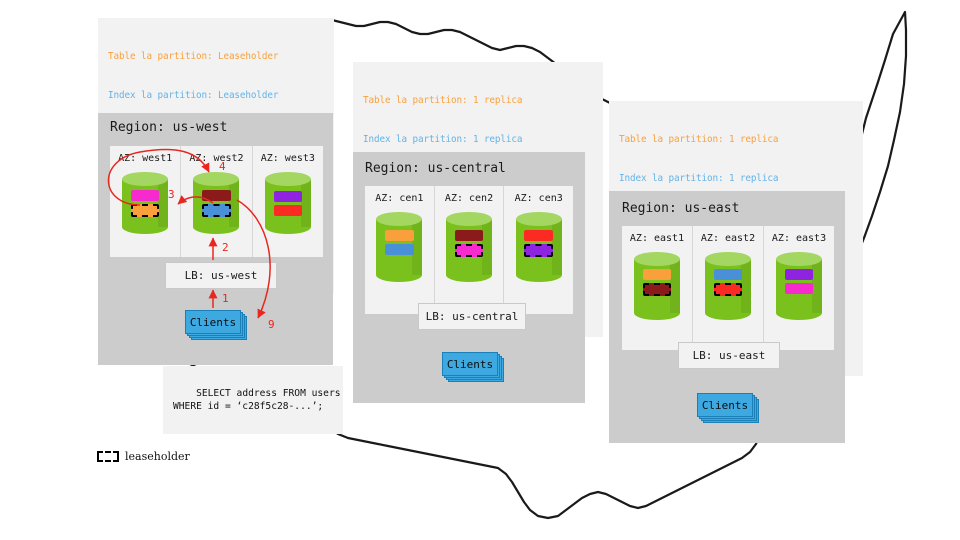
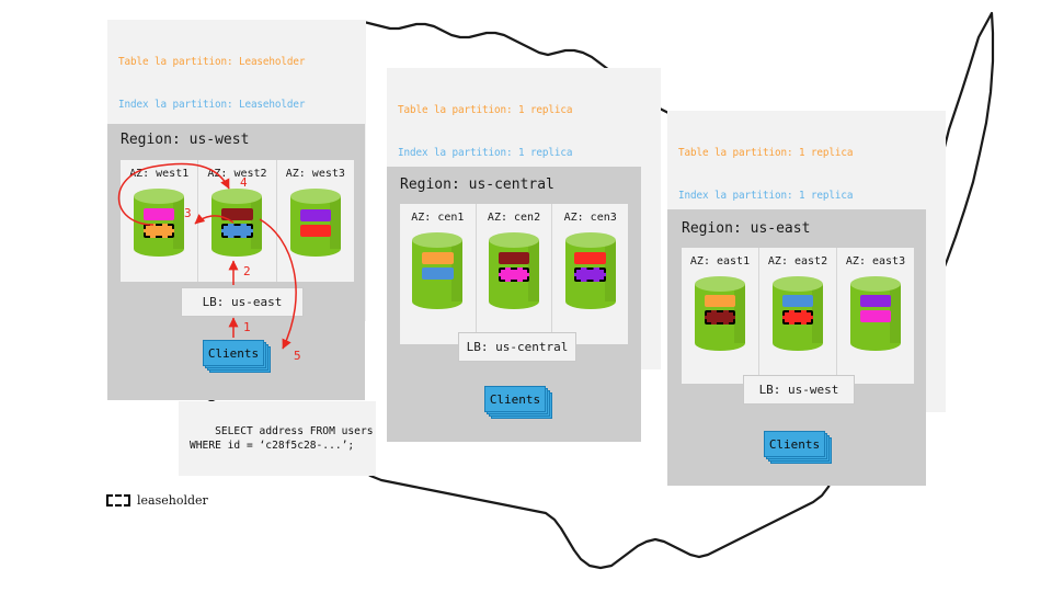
  Table la partition: Leaseholder
  Index la partition: Leaseholder
  Region: us-west
  Z: west1
  A: west2
  AZ: west3
- LB: us-west
+ LB: us-east
  Clients
  SELECT address FROM users WHERE id = ‘c28f5c28-...’;
  Table la partition: 1 replica
  Index la partition: 1 replica
  Region: us-central
  AZ: cen1
  AZ: cen2
  AZ: cen3
  LB: us-central
  Clients
  Table la partition: 1 replica
  Index la partition: 1 replica
  Region: us-east
  AZ: east1
  AZ: east2
  AZ: east3
- LB: us-east
+ LB: us-west
  Clients
  leaseholder
  1
  2
  3
  4
- 9
+ 5
